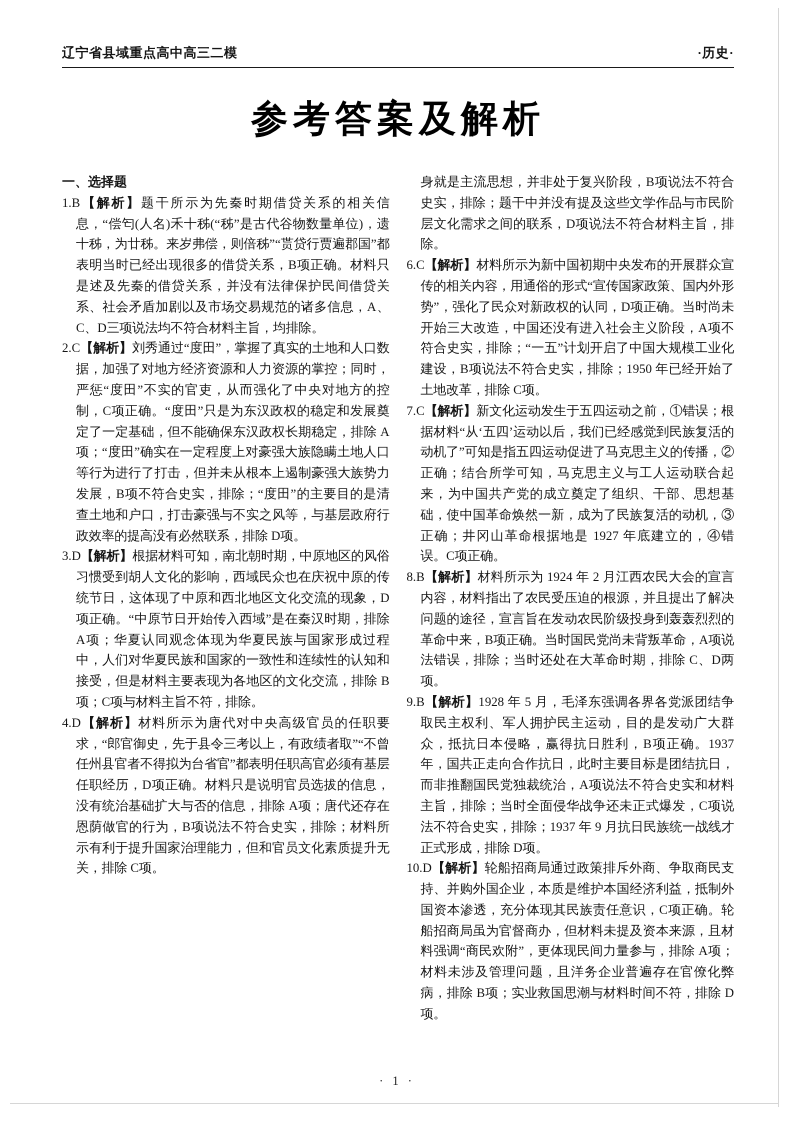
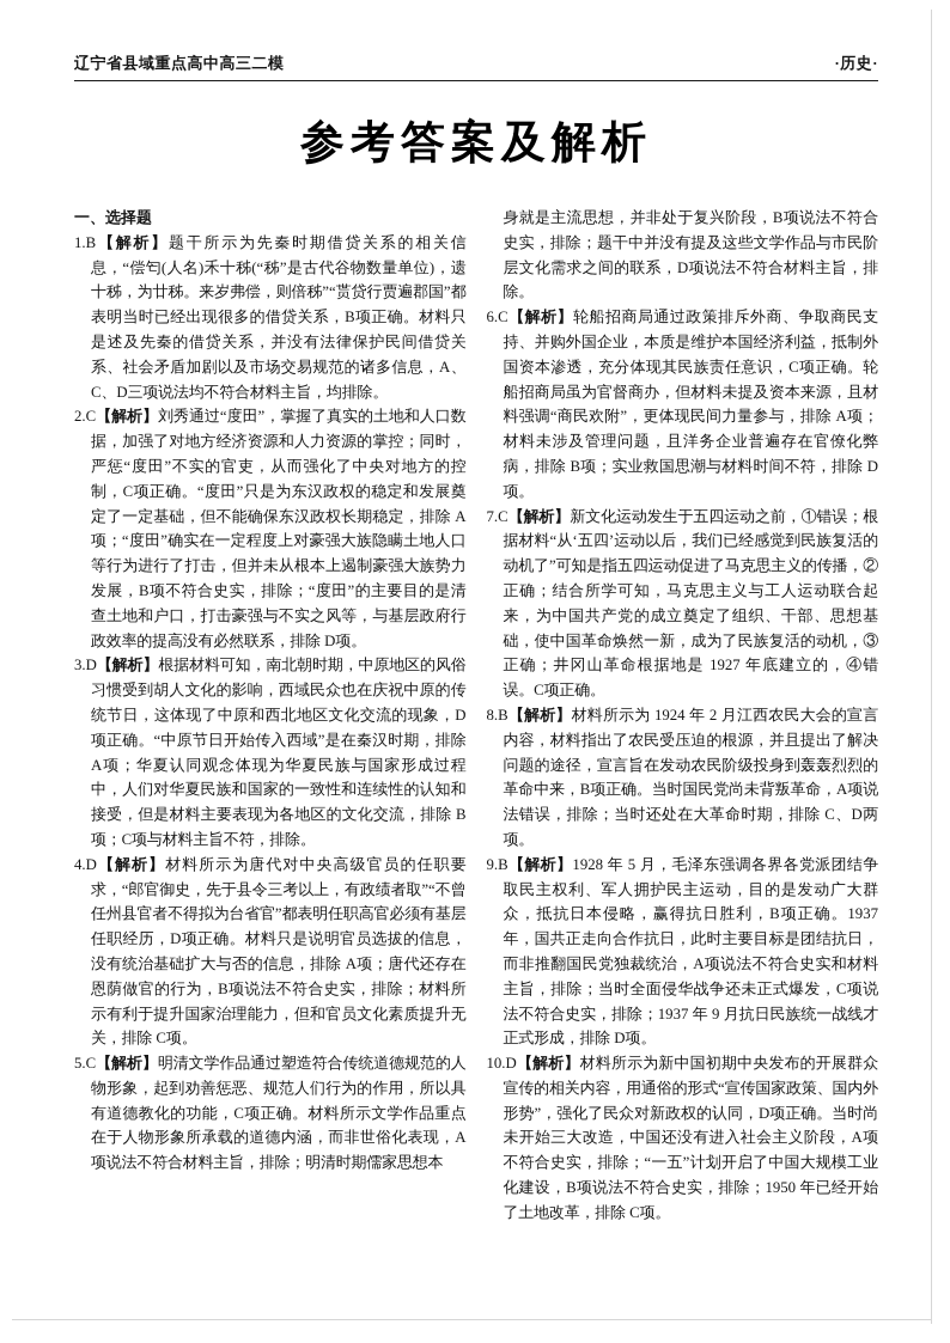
  辽宁省县域重点高中高三二模
  ·历史·
  参考答案及解析
  一、选择题
  1.B【解析】题干所示为先秦时期借贷关系的相关信息，“偿匄(人名)禾十秭(“秭”是古代谷物数量单位)，遗十秭，为廿秭。来岁弗偿，则倍秭”“贳贷行贾遍郡国”都表明当时已经出现很多的借贷关系，B项正确。材料只是述及先秦的借贷关系，并没有法律保护民间借贷关系、社会矛盾加剧以及市场交易规范的诸多信息，A、C、D三项说法均不符合材料主旨，均排除。
  2.C【解析】刘秀通过“度田”，掌握了真实的土地和人口数据，加强了对地方经济资源和人力资源的掌控；同时，严惩“度田”不实的官吏，从而强化了中央对地方的控制，C项正确。“度田”只是为东汉政权的稳定和发展奠定了一定基础，但不能确保东汉政权长期稳定，排除 A项；“度田”确实在一定程度上对豪强大族隐瞒土地人口等行为进行了打击，但并未从根本上遏制豪强大族势力发展，B项不符合史实，排除；“度田”的主要目的是清查土地和户口，打击豪强与不实之风等，与基层政府行政效率的提高没有必然联系，排除 D项。
  3.D【解析】根据材料可知，南北朝时期，中原地区的风俗习惯受到胡人文化的影响，西域民众也在庆祝中原的传统节日，这体现了中原和西北地区文化交流的现象，D项正确。“中原节日开始传入西域”是在秦汉时期，排除 A项；华夏认同观念体现为华夏民族与国家形成过程中，人们对华夏民族和国家的一致性和连续性的认知和接受，但是材料主要表现为各地区的文化交流，排除 B项；C项与材料主旨不符，排除。
  4.D【解析】材料所示为唐代对中央高级官员的任职要求，“郎官御史，先于县令三考以上，有政绩者取”“不曾任州县官者不得拟为台省官”都表明任职高官必须有基层任职经历，D项正确。材料只是说明官员选拔的信息，没有统治基础扩大与否的信息，排除 A项；唐代还存在恩荫做官的行为，B项说法不符合史实，排除；材料所示有利于提升国家治理能力，但和官员文化素质提升无关，排除 C项。
+ 5.C【解析】明清文学作品通过塑造符合传统道德规范的人物形象，起到劝善惩恶、规范人们行为的作用，所以具有道德教化的功能，C项正确。材料所示文学作品重点在于人物形象所承载的道德内涵，而非世俗化表现，A项说法不符合材料主旨，排除；明清时期儒家思想本
  身就是主流思想，并非处于复兴阶段，B项说法不符合史实，排除；题干中并没有提及这些文学作品与市民阶层文化需求之间的联系，D项说法不符合材料主旨，排除。
- 6.C【解析】材料所示为新中国初期中央发布的开展群众宣传的相关内容，用通俗的形式“宣传国家政策、国内外形势”，强化了民众对新政权的认同，D项正确。当时尚未开始三大改造，中国还没有进入社会主义阶段，A项不符合史实，排除；“一五”计划开启了中国大规模工业化建设，B项说法不符合史实，排除；1950 年已经开始了土地改革，排除 C项。
+ 6.C【解析】轮船招商局通过政策排斥外商、争取商民支持、并购外国企业，本质是维护本国经济利益，抵制外国资本渗透，充分体现其民族责任意识，C项正确。轮船招商局虽为官督商办，但材料未提及资本来源，且材料强调“商民欢附”，更体现民间力量参与，排除 A项；材料未涉及管理问题，且洋务企业普遍存在官僚化弊病，排除 B项；实业救国思潮与材料时间不符，排除 D项。
  7.C【解析】新文化运动发生于五四运动之前，①错误；根据材料“从‘五四’运动以后，我们已经感觉到民族复活的动机了”可知是指五四运动促进了马克思主义的传播，②正确；结合所学可知，马克思主义与工人运动联合起来，为中国共产党的成立奠定了组织、干部、思想基础，使中国革命焕然一新，成为了民族复活的动机，③正确；井冈山革命根据地是 1927 年底建立的，④错误。C项正确。
  8.B【解析】材料所示为 1924 年 2 月江西农民大会的宣言内容，材料指出了农民受压迫的根源，并且提出了解决问题的途径，宣言旨在发动农民阶级投身到轰轰烈烈的革命中来，B项正确。当时国民党尚未背叛革命，A项说法错误，排除；当时还处在大革命时期，排除 C、D两项。
  9.B【解析】1928 年 5 月，毛泽东强调各界各党派团结争取民主权利、军人拥护民主运动，目的是发动广大群众，抵抗日本侵略，赢得抗日胜利，B项正确。1937 年，国共正走向合作抗日，此时主要目标是团结抗日，而非推翻国民党独裁统治，A项说法不符合史实和材料主旨，排除；当时全面侵华战争还未正式爆发，C项说法不符合史实，排除；1937 年 9 月抗日民族统一战线才正式形成，排除 D项。
- 10.D【解析】轮船招商局通过政策排斥外商、争取商民支持、并购外国企业，本质是维护本国经济利益，抵制外国资本渗透，充分体现其民族责任意识，C项正确。轮船招商局虽为官督商办，但材料未提及资本来源，且材料强调“商民欢附”，更体现民间力量参与，排除 A项；材料未涉及管理问题，且洋务企业普遍存在官僚化弊病，排除 B项；实业救国思潮与材料时间不符，排除 D项。
+ 10.D【解析】材料所示为新中国初期中央发布的开展群众宣传的相关内容，用通俗的形式“宣传国家政策、国内外形势”，强化了民众对新政权的认同，D项正确。当时尚未开始三大改造，中国还没有进入社会主义阶段，A项不符合史实，排除；“一五”计划开启了中国大规模工业化建设，B项说法不符合史实，排除；1950 年已经开始了土地改革，排除 C项。
- · 1 ·
